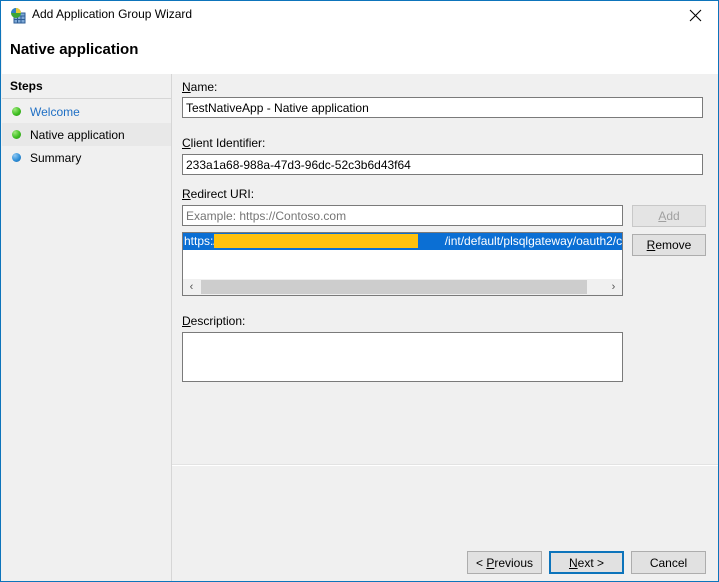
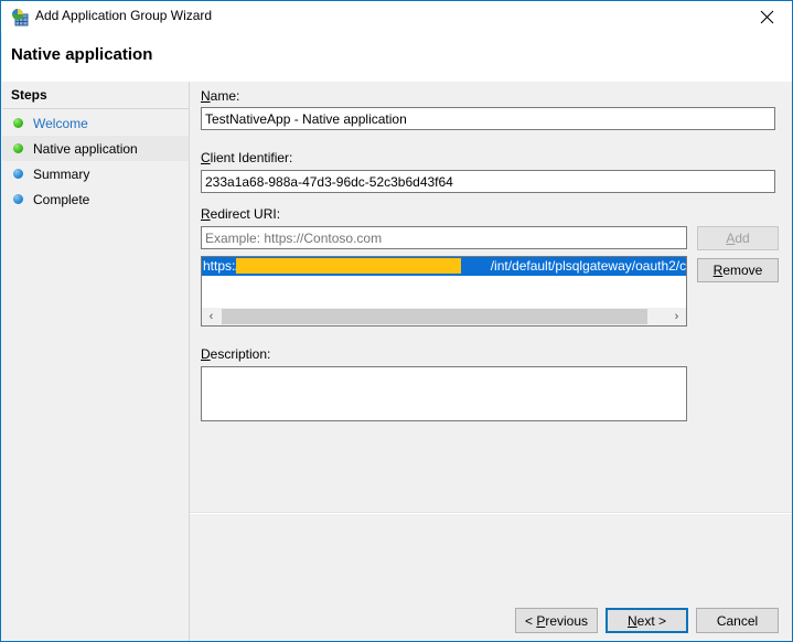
  Add Application Group Wizard
  Native application
  Steps
  Welcome
  Native application
  Summary
+ Complete
  Name:
  TestNativeApp - Native application
  Client Identifier:
  233a1a68-988a-47d3-96dc-52c3b6d43f64
  Redirect URI:
  Example: https://Contoso.com
  Add
  Remove
  https: /int/default/plsqlgateway/oauth2/c
  ‹
  ›
  Description:
  < Previous
  Next >
  Cancel
